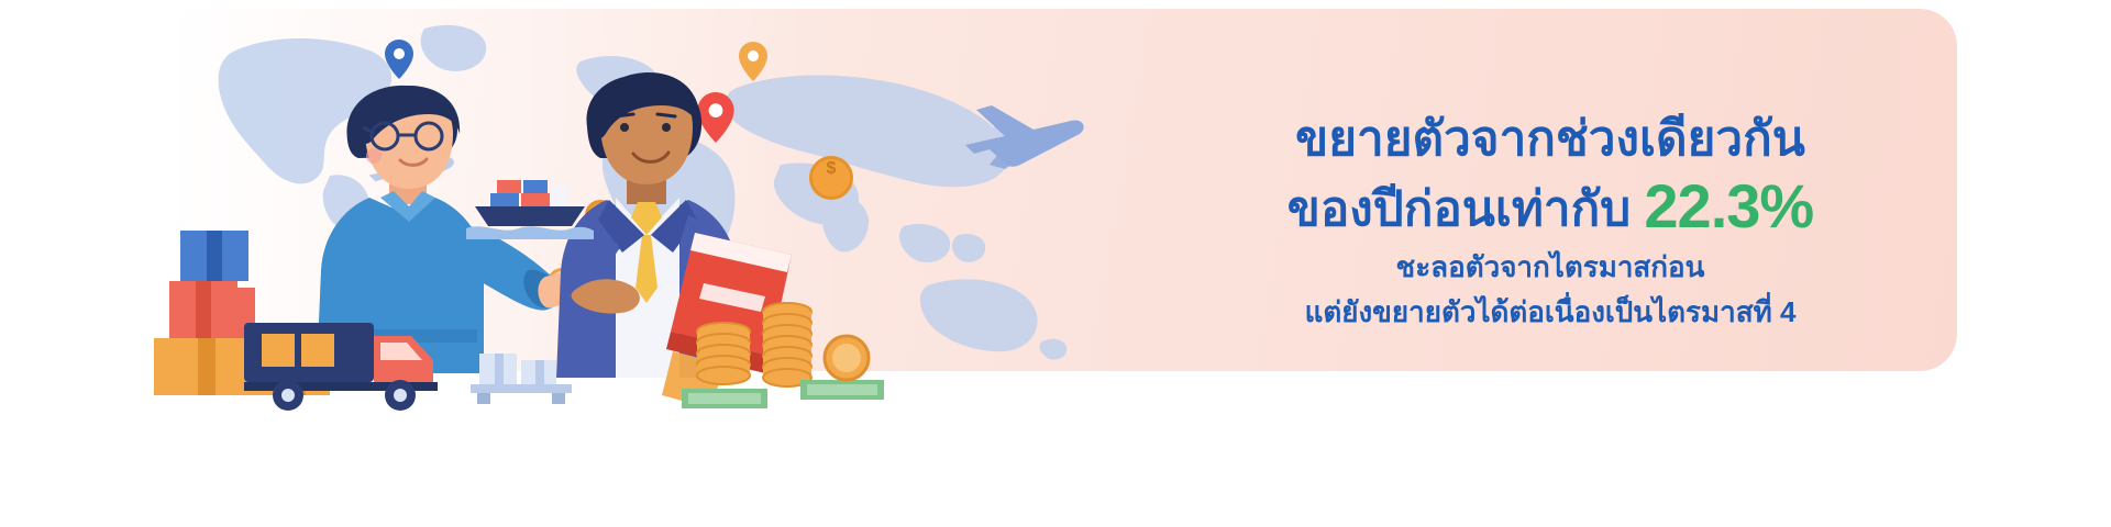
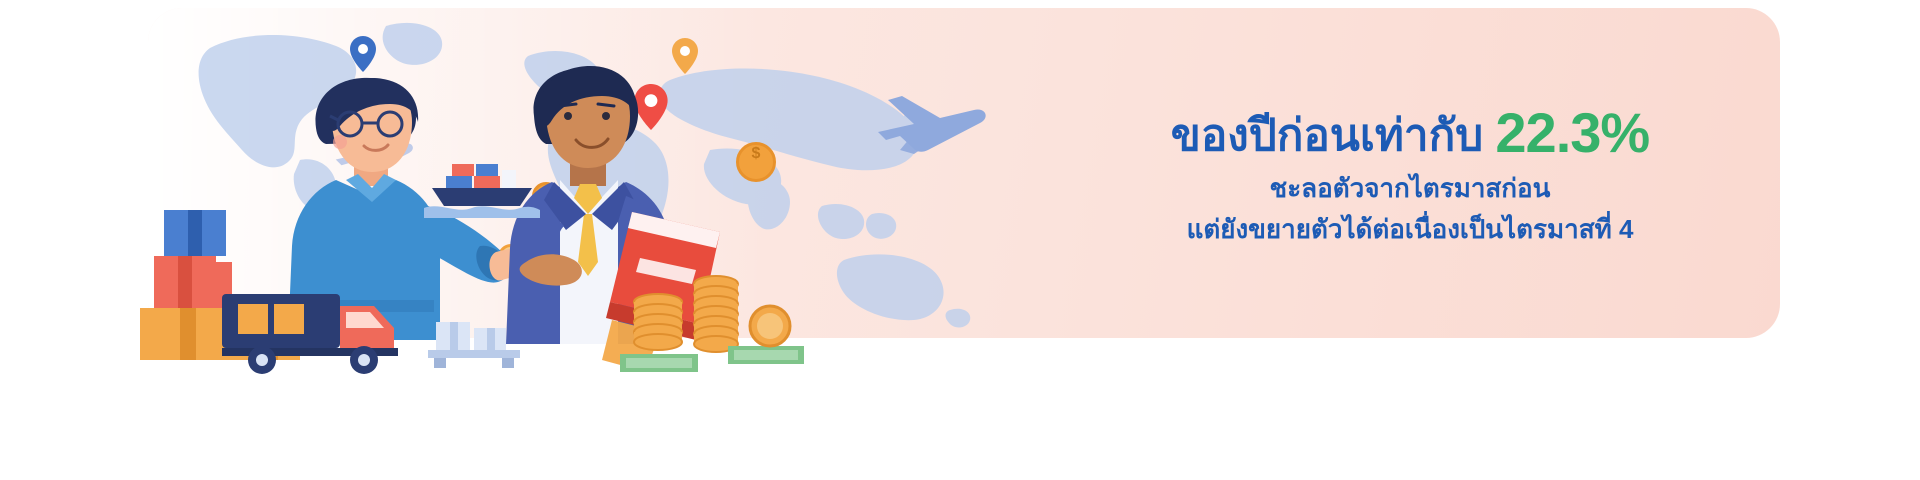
  $
- ขยายตัวจากช่วงเดียวกัน
  ของปีก่อนเท่ากับ 22.3%
  ชะลอตัวจากไตรมาสก่อน
  แต่ยังขยายตัวได้ต่อเนื่องเป็นไตรมาสที่ 4
